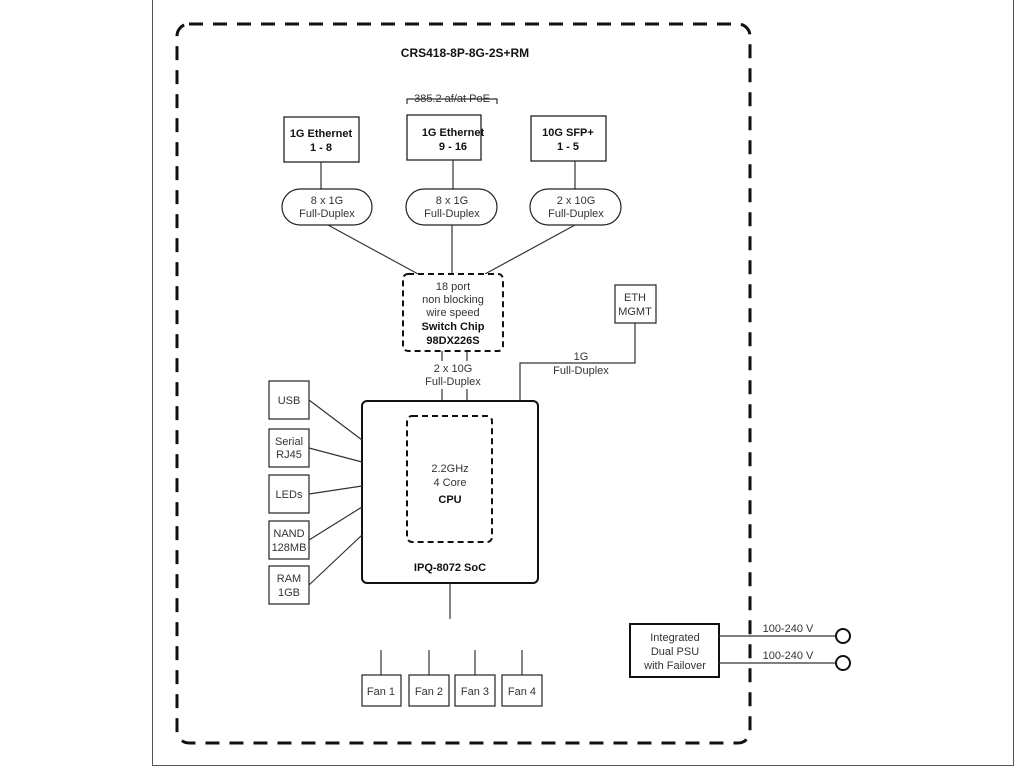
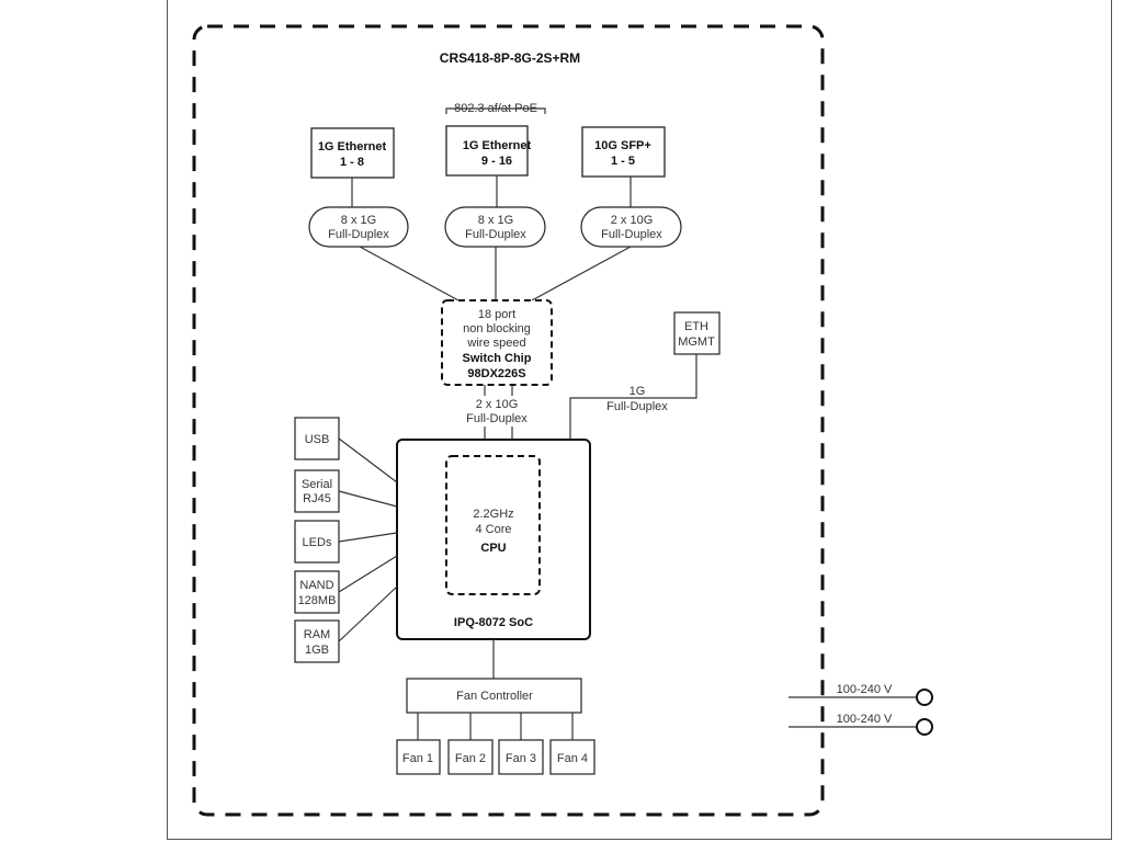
  CRS418-8P-8G-2S+RM
- 385.2 af/at PoE
+ 802.3 af/at PoE
  1G Ethernet
  1 - 8
  1G Ethernet
  9 - 16
  10G SFP+
  1 - 5
  8 x 1G
  Full-Duplex
  8 x 1G
  Full-Duplex
  2 x 10G
  Full-Duplex
  18 port
  non blocking
  wire speed
  Switch Chip
  98DX226S
  2 x 10G
  Full-Duplex
  ETH
  MGMT
  1G
  Full-Duplex
  2.2GHz
  4 Core
  CPU
  IPQ-8072 SoC
  USB
  Serial
  RJ45
  LEDs
  NAND
  128MB
  RAM
  1GB
+ Fan Controller
  Fan 1
  Fan 2
  Fan 3
  Fan 4
- Integrated
- Dual PSU
- with Failover
  100-240 V
  100-240 V
